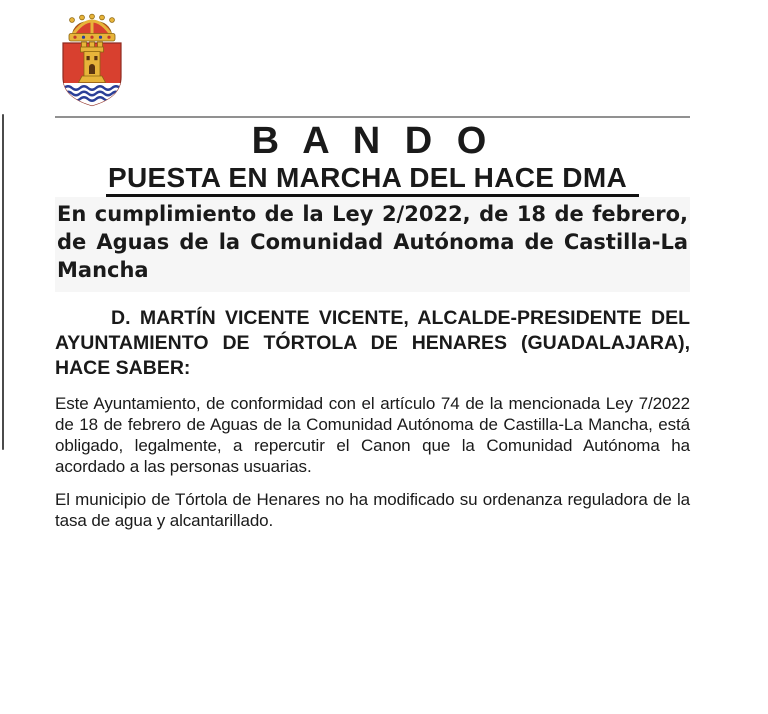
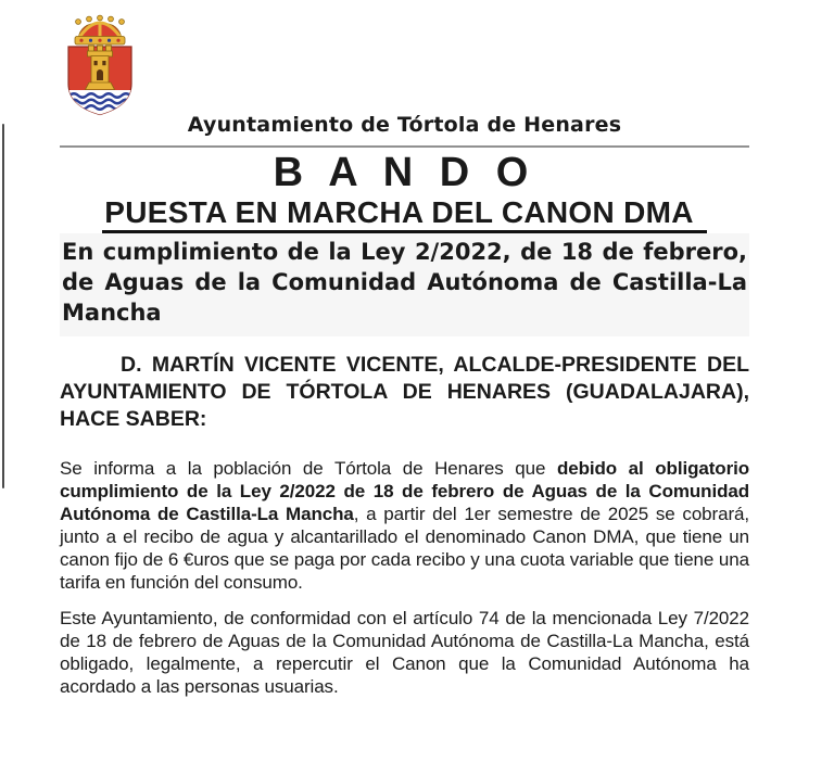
+ Ayuntamiento de Tórtola de Henares
  B A N D O
- PUESTA EN MARCHA DEL HACE DMA
+ PUESTA EN MARCHA DEL CANON DMA
  En cumplimiento de la Ley 2/2022, de 18 de febrero, de Aguas de la Comunidad Autónoma de Castilla-La Mancha
  D. MARTÍN VICENTE VICENTE, ALCALDE-PRESIDENTE DEL AYUNTAMIENTO DE TÓRTOLA DE HENARES (GUADALAJARA), HACE SABER:
+ Se informa a la población de Tórtola de Henares que debido al obligatorio cumplimiento de la Ley 2/2022 de 18 de febrero de Aguas de la Comunidad Autónoma de Castilla-La Mancha, a partir del 1er semestre de 2025 se cobrará, junto a el recibo de agua y alcantarillado el denominado Canon DMA, que tiene un canon fijo de 6 €uros que se paga por cada recibo y una cuota variable que tiene una tarifa en función del consumo.
  Este Ayuntamiento, de conformidad con el artículo 74 de la mencionada Ley 7/2022 de 18 de febrero de Aguas de la Comunidad Autónoma de Castilla-La Mancha, está obligado, legalmente, a repercutir el Canon que la Comunidad Autónoma ha acordado a las personas usuarias.
- El municipio de Tórtola de Henares no ha modificado su ordenanza reguladora de la tasa de agua y alcantarillado.
